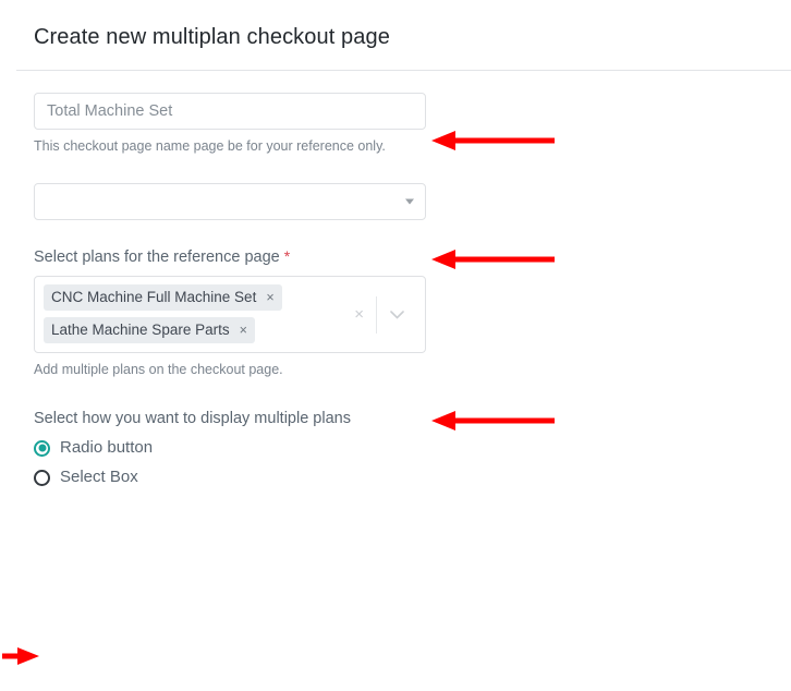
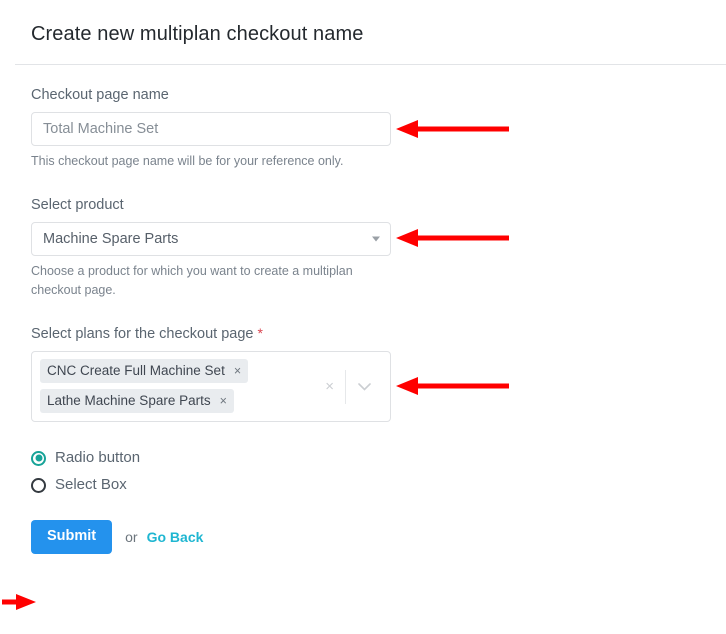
- Create new multiplan checkout page
+ Create new multiplan checkout name
+ Checkout page name
  Total Machine Set
- This checkout page name page be for your reference only.
+ This checkout page name will be for your reference only.
+ Select product
+ Machine Spare Parts
+ Choose a product for which you want to create a multiplan checkout page.
- Select plans for the reference page *
+ Select plans for the checkout page *
- CNC Machine Full Machine Set
+ CNC Create Full Machine Set
  ×
  Lathe Machine Spare Parts
  ×
  ×
- Add multiple plans on the checkout page.
- Select how you want to display multiple plans
  Radio button
  Select Box
+ Submit
+ or
+ Go Back
